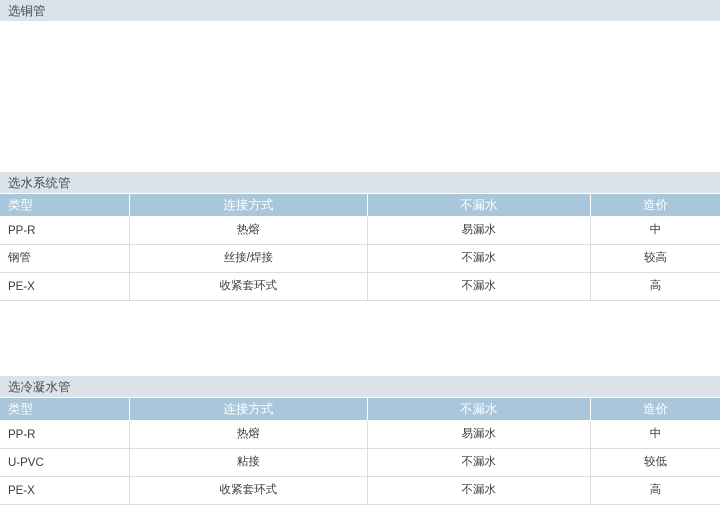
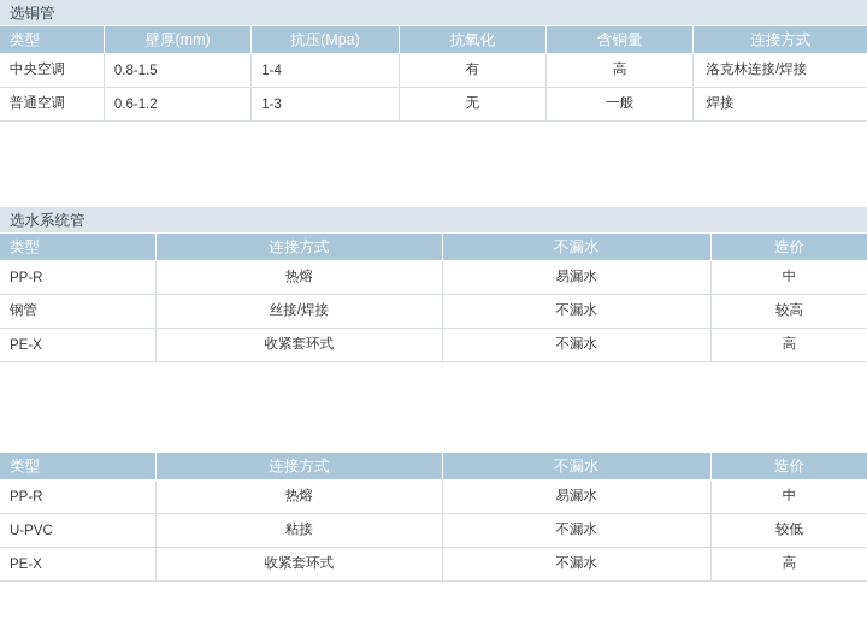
  选铜管
+ 类型	壁厚(mm)	抗压(Mpa)	抗氧化	含铜量	连接方式
+ 中央空调	0.8-1.5	1-4	有	高	洛克林连接/焊接
+ 普通空调	0.6-1.2	1-3	无	一般	焊接
  选水系统管
  类型	连接方式	不漏水	造价
  PP-R	热熔	易漏水	中
  钢管	丝接/焊接	不漏水	较高
  PE-X	收紧套环式	不漏水	高
- 选冷凝水管
  类型	连接方式	不漏水	造价
  PP-R	热熔	易漏水	中
  U-PVC	粘接	不漏水	较低
  PE-X	收紧套环式	不漏水	高
